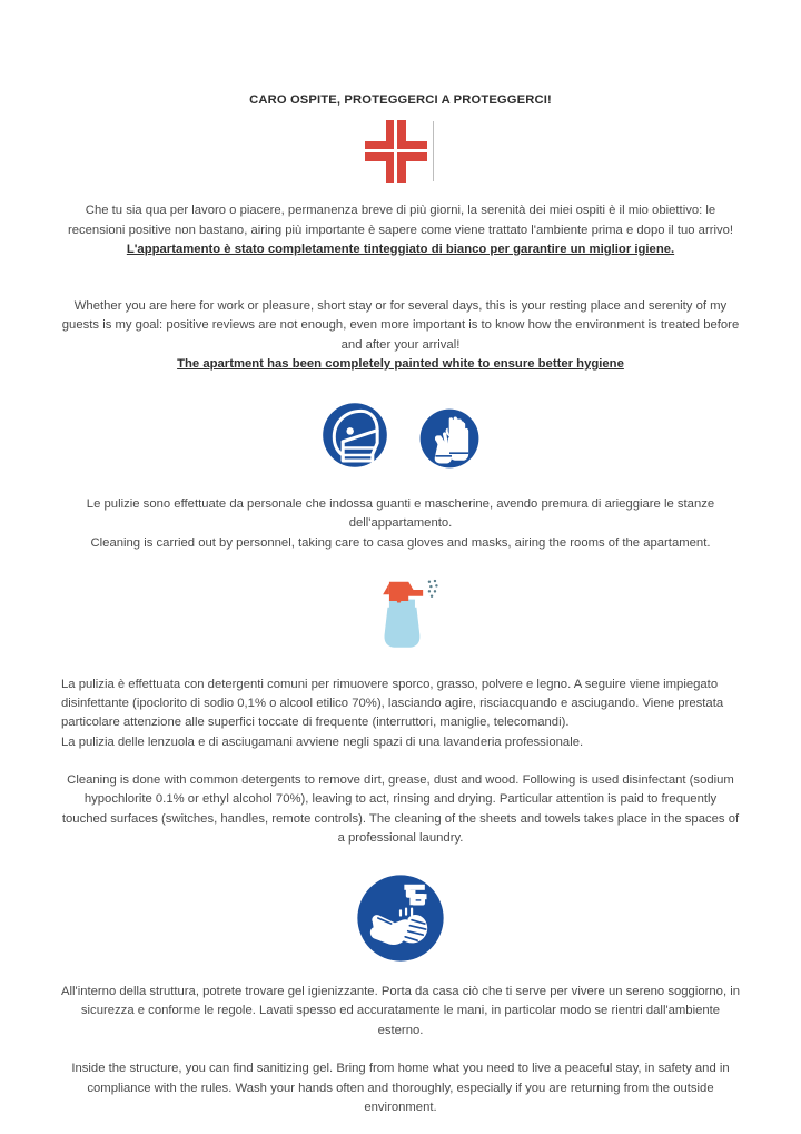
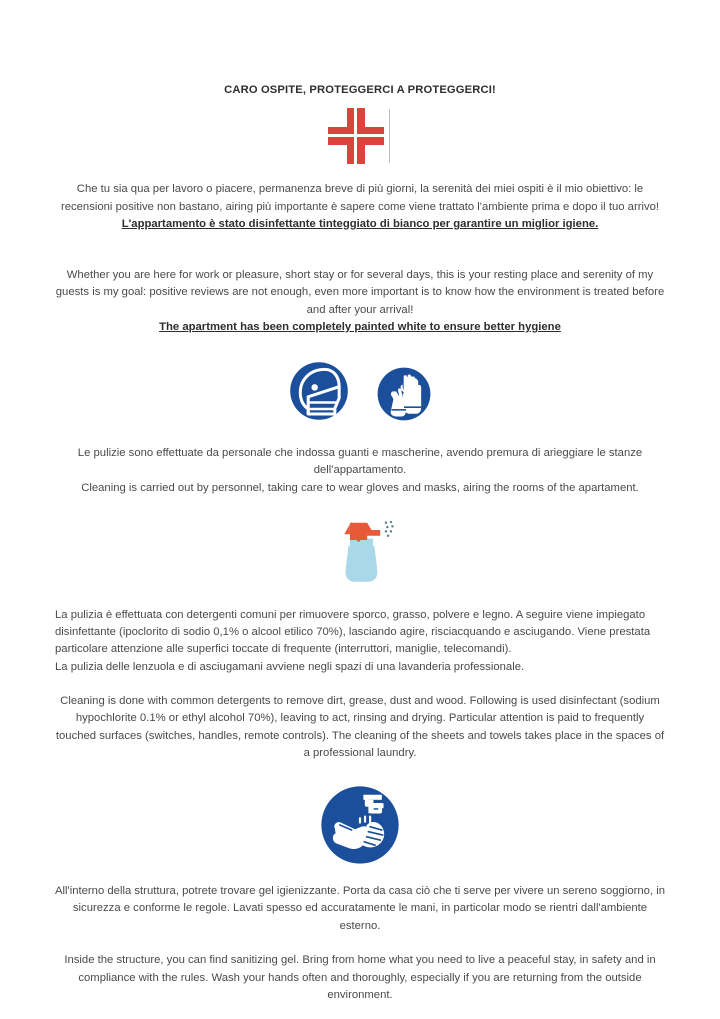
  CARO OSPITE, PROTEGGERCI A PROTEGGERCI!
  Che tu sia qua per lavoro o piacere, permanenza breve di più giorni, la serenità dei miei ospiti è il mio obiettivo: le recensioni positive non bastano, airing più importante è sapere come viene trattato l'ambiente prima e dopo il tuo arrivo!
- L'appartamento è stato completamente tinteggiato di bianco per garantire un miglior igiene.
+ L'appartamento è stato disinfettante tinteggiato di bianco per garantire un miglior igiene.
  Whether you are here for work or pleasure, short stay or for several days, this is your resting place and serenity of my guests is my goal: positive reviews are not enough, even more important is to know how the environment is treated before and after your arrival!
  The apartment has been completely painted white to ensure better hygiene
  Le pulizie sono effettuate da personale che indossa guanti e mascherine, avendo premura di arieggiare le stanze dell'appartamento.
- Cleaning is carried out by personnel, taking care to casa gloves and masks, airing the rooms of the apartament.
+ Cleaning is carried out by personnel, taking care to wear gloves and masks, airing the rooms of the apartament.
  La pulizia è effettuata con detergenti comuni per rimuovere sporco, grasso, polvere e legno. A seguire viene impiegato disinfettante (ipoclorito di sodio 0,1% o alcool etilico 70%), lasciando agire, risciacquando e asciugando. Viene prestata particolare attenzione alle superfici toccate di frequente (interruttori, maniglie, telecomandi).
  La pulizia delle lenzuola e di asciugamani avviene negli spazi di una lavanderia professionale.
  Cleaning is done with common detergents to remove dirt, grease, dust and wood. Following is used disinfectant (sodium hypochlorite 0.1% or ethyl alcohol 70%), leaving to act, rinsing and drying. Particular attention is paid to frequently touched surfaces (switches, handles, remote controls). The cleaning of the sheets and towels takes place in the spaces of a professional laundry.
  All'interno della struttura, potrete trovare gel igienizzante. Porta da casa ciò che ti serve per vivere un sereno soggiorno, in sicurezza e conforme le regole. Lavati spesso ed accuratamente le mani, in particolar modo se rientri dall'ambiente esterno.
  Inside the structure, you can find sanitizing gel. Bring from home what you need to live a peaceful stay, in safety and in compliance with the rules. Wash your hands often and thoroughly, especially if you are returning from the outside environment.
